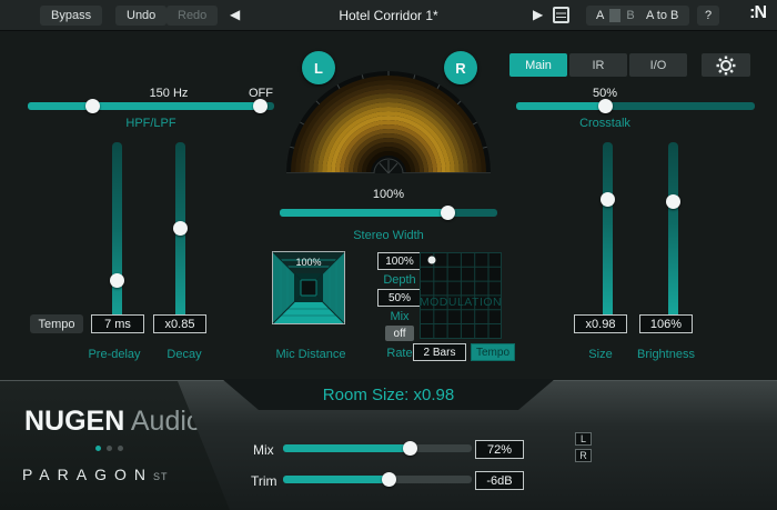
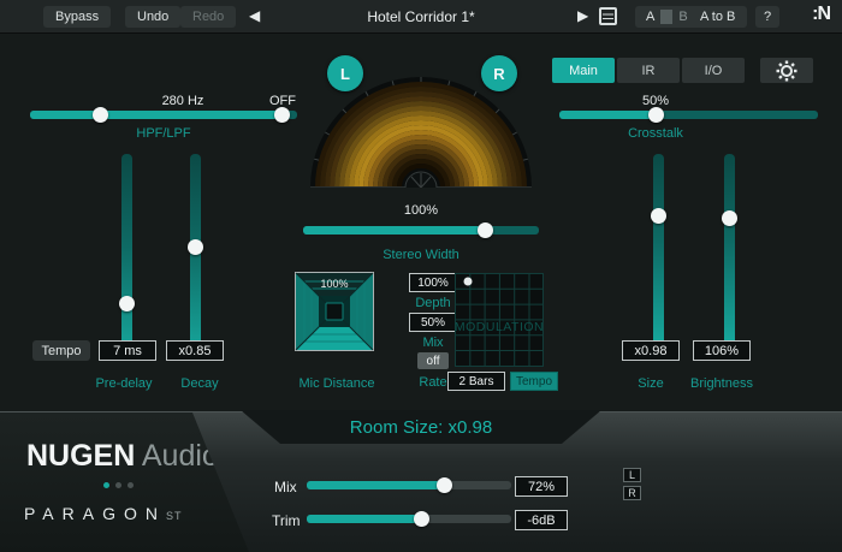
  Bypass
  Undo
  Redo
  ◀
  Hotel Corridor 1*
  ▶
  A
  B
  A to B
  ?
  :N
- 150 Hz
+ 280 Hz
  OFF
  HPF/LPF
  L
  R
  Main
  IR
  I/O
  50%
  Crosstalk
  100%
  Stereo Width
  Tempo
  7 ms
  x0.85
  Pre-delay
  Decay
  100%
  Mic Distance
  100%
  Depth
  50%
  Mix
  off
  Rate
  MODULATION
  2 Bars
  Tempo
  x0.98
  106%
  Size
  Brightness
  NUGEN Audi
  PARAGONST
  Room Size: x0.98
  Mix
  72%
  Trim
  -6dB
  L
  R
